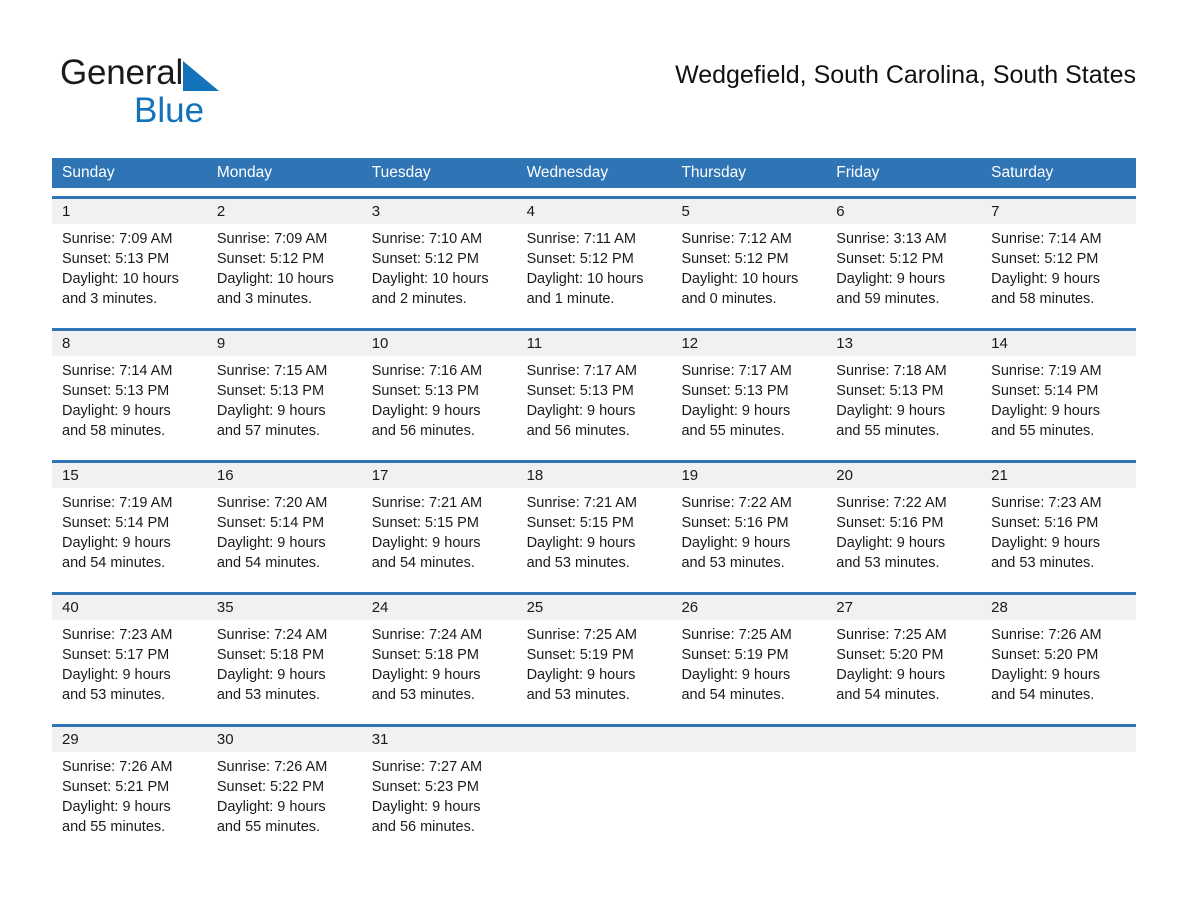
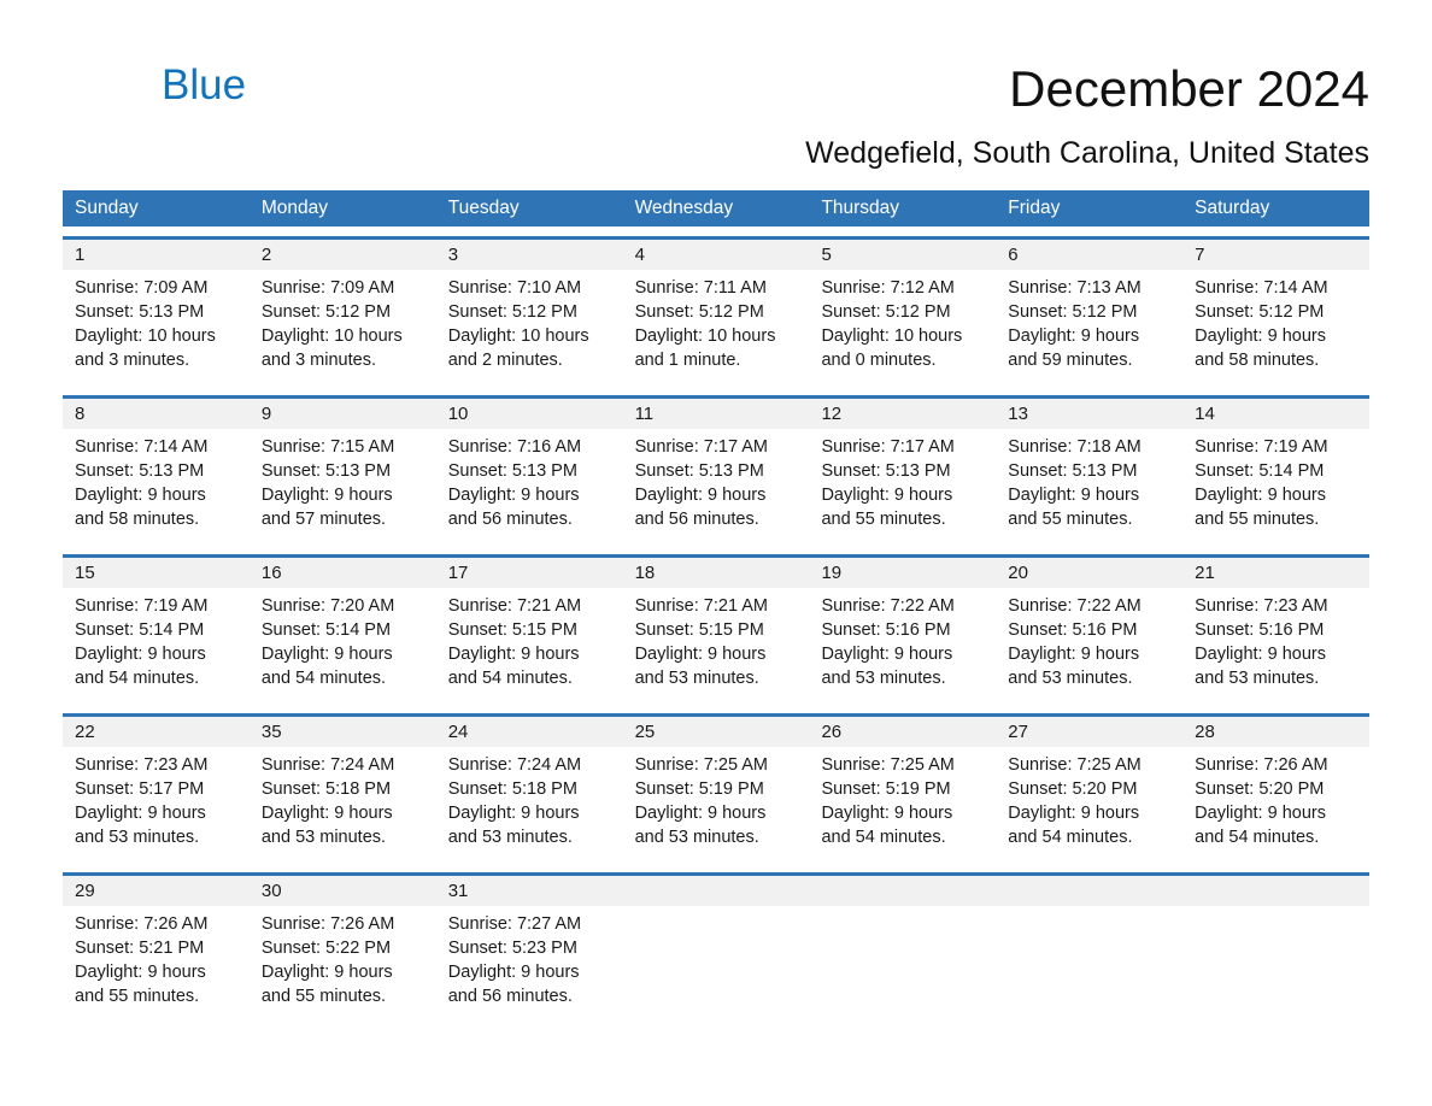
- General
  Blue
+ December 2024
- Wedgefield, South Carolina, South States
+ Wedgefield, South Carolina, United States
  Sunday
  Monday
  Tuesday
  Wednesday
  Thursday
  Friday
  Saturday
  1
  2
  3
  4
  5
  6
  7
  Sunrise: 7:09 AM
  Sunset: 5:13 PM
  Daylight: 10 hours
  and 3 minutes.
  Sunrise: 7:09 AM
  Sunset: 5:12 PM
  Daylight: 10 hours
  and 3 minutes.
  Sunrise: 7:10 AM
  Sunset: 5:12 PM
  Daylight: 10 hours
  and 2 minutes.
  Sunrise: 7:11 AM
  Sunset: 5:12 PM
  Daylight: 10 hours
  and 1 minute.
  Sunrise: 7:12 AM
  Sunset: 5:12 PM
  Daylight: 10 hours
  and 0 minutes.
- Sunrise: 3:13 AM
+ Sunrise: 7:13 AM
  Sunset: 5:12 PM
  Daylight: 9 hours
  and 59 minutes.
  Sunrise: 7:14 AM
  Sunset: 5:12 PM
  Daylight: 9 hours
  and 58 minutes.
  8
  9
  10
  11
  12
  13
  14
  Sunrise: 7:14 AM
  Sunset: 5:13 PM
  Daylight: 9 hours
  and 58 minutes.
  Sunrise: 7:15 AM
  Sunset: 5:13 PM
  Daylight: 9 hours
  and 57 minutes.
  Sunrise: 7:16 AM
  Sunset: 5:13 PM
  Daylight: 9 hours
  and 56 minutes.
  Sunrise: 7:17 AM
  Sunset: 5:13 PM
  Daylight: 9 hours
  and 56 minutes.
  Sunrise: 7:17 AM
  Sunset: 5:13 PM
  Daylight: 9 hours
  and 55 minutes.
  Sunrise: 7:18 AM
  Sunset: 5:13 PM
  Daylight: 9 hours
  and 55 minutes.
  Sunrise: 7:19 AM
  Sunset: 5:14 PM
  Daylight: 9 hours
  and 55 minutes.
  15
  16
  17
  18
  19
  20
  21
  Sunrise: 7:19 AM
  Sunset: 5:14 PM
  Daylight: 9 hours
  and 54 minutes.
  Sunrise: 7:20 AM
  Sunset: 5:14 PM
  Daylight: 9 hours
  and 54 minutes.
  Sunrise: 7:21 AM
  Sunset: 5:15 PM
  Daylight: 9 hours
  and 54 minutes.
  Sunrise: 7:21 AM
  Sunset: 5:15 PM
  Daylight: 9 hours
  and 53 minutes.
  Sunrise: 7:22 AM
  Sunset: 5:16 PM
  Daylight: 9 hours
  and 53 minutes.
  Sunrise: 7:22 AM
  Sunset: 5:16 PM
  Daylight: 9 hours
  and 53 minutes.
  Sunrise: 7:23 AM
  Sunset: 5:16 PM
  Daylight: 9 hours
  and 53 minutes.
- 40
+ 22
  35
  24
  25
  26
  27
  28
  Sunrise: 7:23 AM
  Sunset: 5:17 PM
  Daylight: 9 hours
  and 53 minutes.
  Sunrise: 7:24 AM
  Sunset: 5:18 PM
  Daylight: 9 hours
  and 53 minutes.
  Sunrise: 7:24 AM
  Sunset: 5:18 PM
  Daylight: 9 hours
  and 53 minutes.
  Sunrise: 7:25 AM
  Sunset: 5:19 PM
  Daylight: 9 hours
  and 53 minutes.
  Sunrise: 7:25 AM
  Sunset: 5:19 PM
  Daylight: 9 hours
  and 54 minutes.
  Sunrise: 7:25 AM
  Sunset: 5:20 PM
  Daylight: 9 hours
  and 54 minutes.
  Sunrise: 7:26 AM
  Sunset: 5:20 PM
  Daylight: 9 hours
  and 54 minutes.
  29
  30
  31
  Sunrise: 7:26 AM
  Sunset: 5:21 PM
  Daylight: 9 hours
  and 55 minutes.
  Sunrise: 7:26 AM
  Sunset: 5:22 PM
  Daylight: 9 hours
  and 55 minutes.
  Sunrise: 7:27 AM
  Sunset: 5:23 PM
  Daylight: 9 hours
  and 56 minutes.
